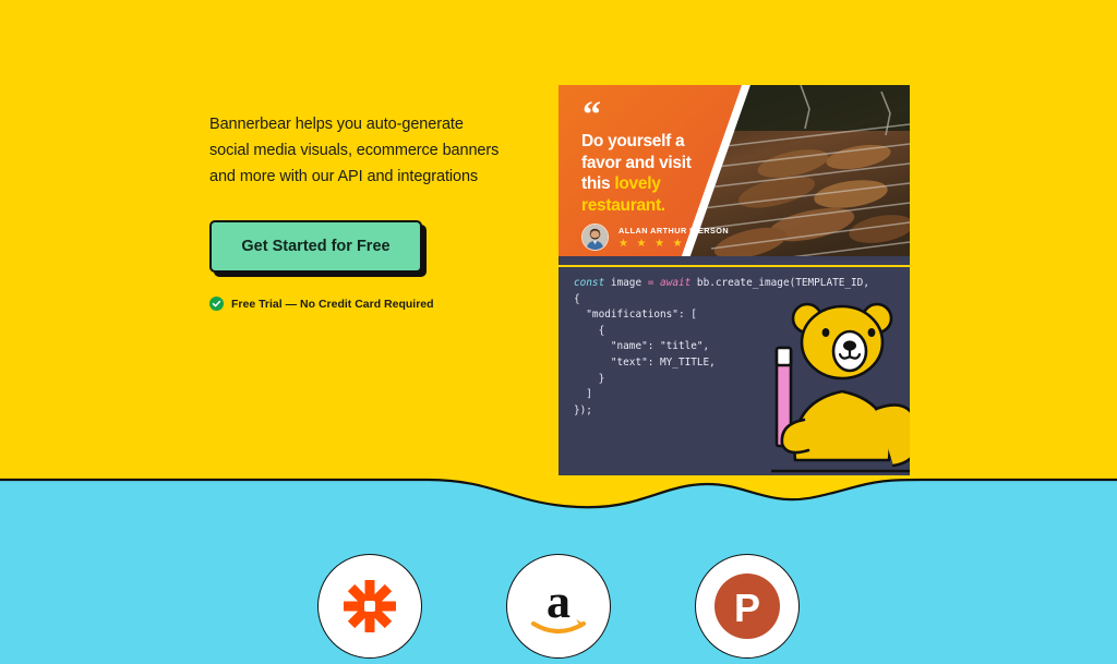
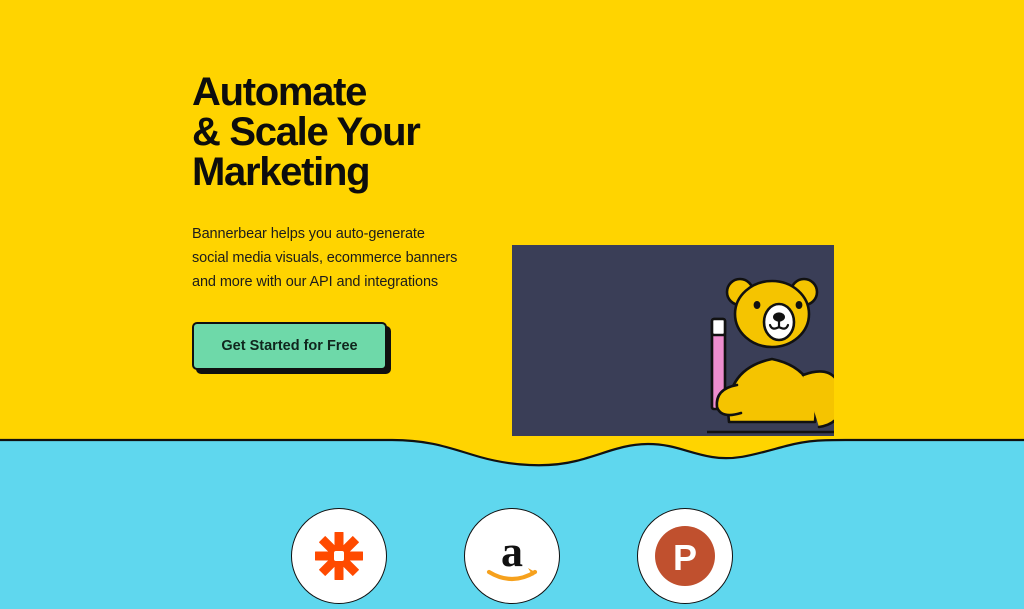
+ Automate
+ & Scale Your
+ Marketing
  Bannerbear helps you auto-generate
  social media visuals, ecommerce banners
  and more with our API and integrations
  Get Started for Free
- Free Trial — No Credit Card Required
- “
- Do yourself a
- favor and visit
- this lovely
- restaurant.
- ALLAN ARTHUR IVERSON
- ★ ★ ★ ★
- const image = await bb.create_image(TEMPLATE_ID, { "modifications": [ { "name": "title", "text": MY_TITLE, } ] });
  a
  P
